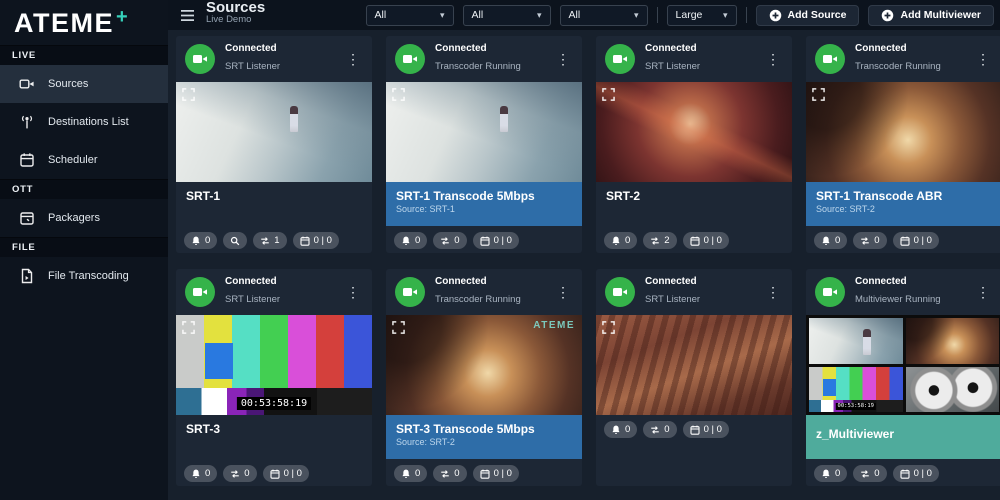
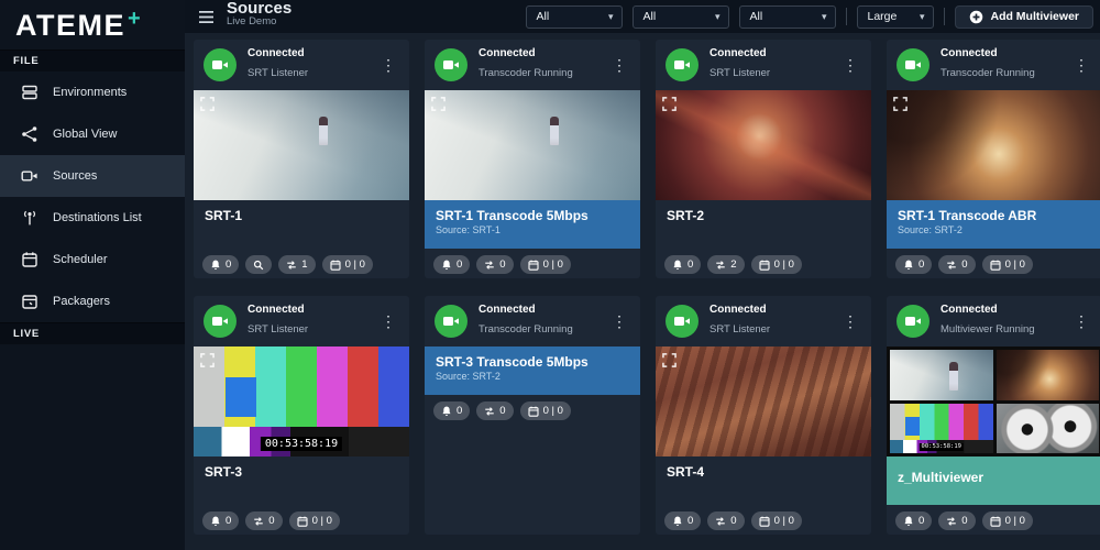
  ATEME+
- LIVE
+ FILE
+ Environments
+ Global View
  Sources
  Destinations List
  Scheduler
- OTT
  Packagers
- FILE
+ LIVE
- File Transcoding
  Sources
  Live Demo
  All
  ▾
  All
  ▾
  All
  ▾
  Large
  ▾
- Add Source
  Add Multiviewer
  Connected
  SRT Listener
  ⋮
  SRT-1
  0
  1
  0 | 0
  Connected
  Transcoder Running
  ⋮
  SRT-1 Transcode 5Mbps
  Source: SRT-1
  0
  0
  0 | 0
  Connected
  SRT Listener
  ⋮
  SRT-2
  0
  2
  0 | 0
  Connected
  Transcoder Running
  ⋮
  SRT-1 Transcode ABR
  Source: SRT-2
  0
  0
  0 | 0
  Connected
  SRT Listener
  ⋮
  00:53:58:19
  SRT-3
  0
  0
  0 | 0
  Connected
  Transcoder Running
  ⋮
- ATEME
  SRT-3 Transcode 5Mbps
  Source: SRT-2
  0
  0
  0 | 0
  Connected
  SRT Listener
  ⋮
+ SRT-4
  0
  0
  0 | 0
  Connected
  Multiviewer Running
  ⋮
  z_Multiviewer
  0
  0
  0 | 0
